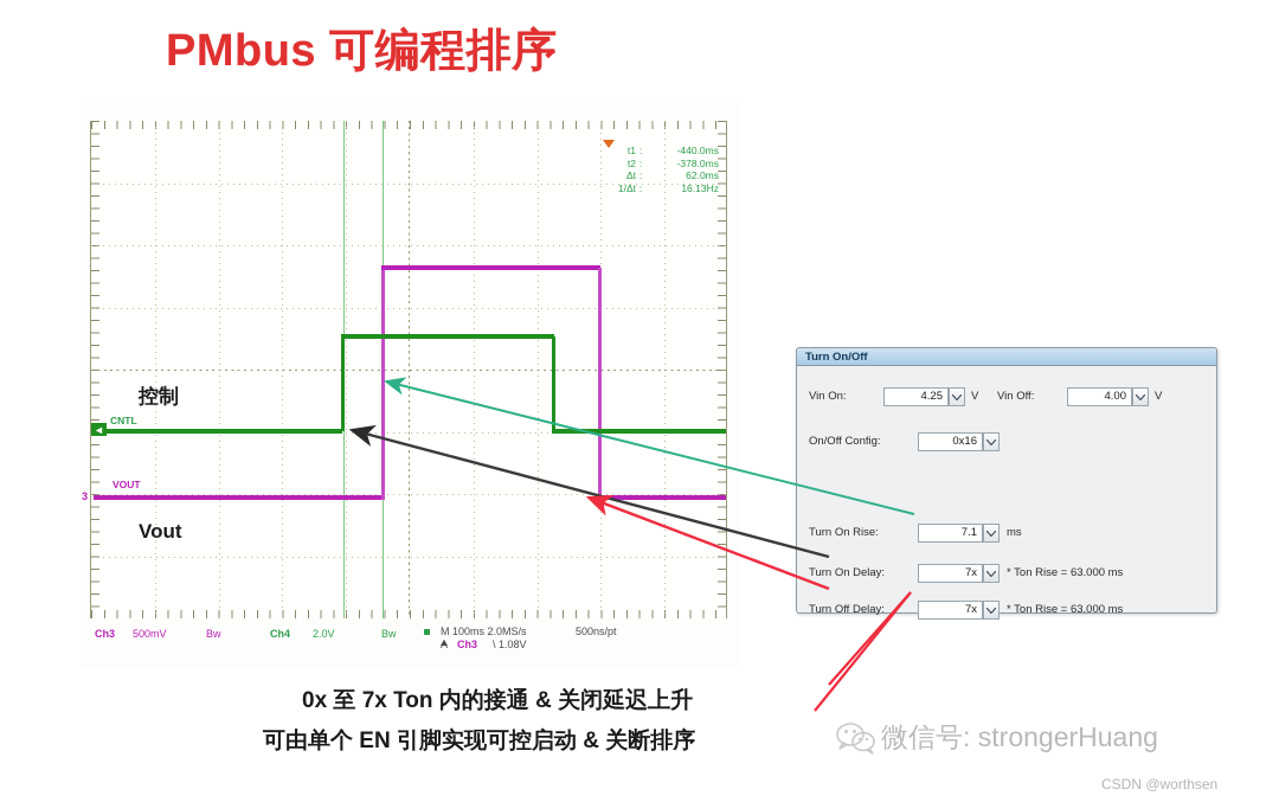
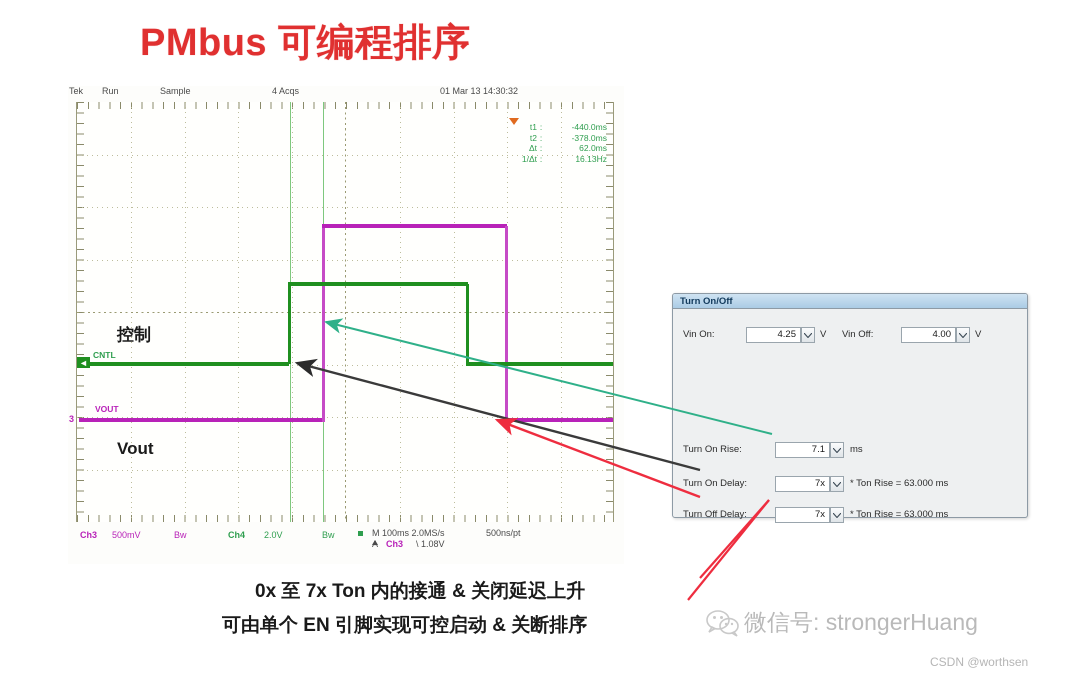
  PMbus 可编程排序
+ Tek
+ Run
+ Sample
+ 4 Acqs
+ 01 Mar 13 14:30:32
  t1
  :
  -440.0ms
  t2
  :
  -378.0ms
  Δt
  :
  62.0ms
  1/Δt
  :
  16.13Hz
  ◄
  3
  CNTL
  VOUT
  控制
  Vout
  Ch3
  500mV
  Bw
  Ch4
  2.0V
  Bw
  M 100ms 2.0MS/s
  A
  Ch3
  \ 1.08V
  500ns/pt
  Turn On/Off
  Vin On:
  4.25
  V
  Vin Off:
  4.00
  V
- On/Off Config:
- 0x16
  Turn On Rise:
  7.1
  ms
  Turn On Delay:
  7x
  * Ton Rise = 63.000 ms
  Turn Off Delay:
  7x
  * Ton Rise = 63.000 ms
  0x 至 7x Ton 内的接通 & 关闭延迟上升
  可由单个 EN 引脚实现可控启动 & 关断排序
  微信号: strongerHuang
  CSDN @worthsen
